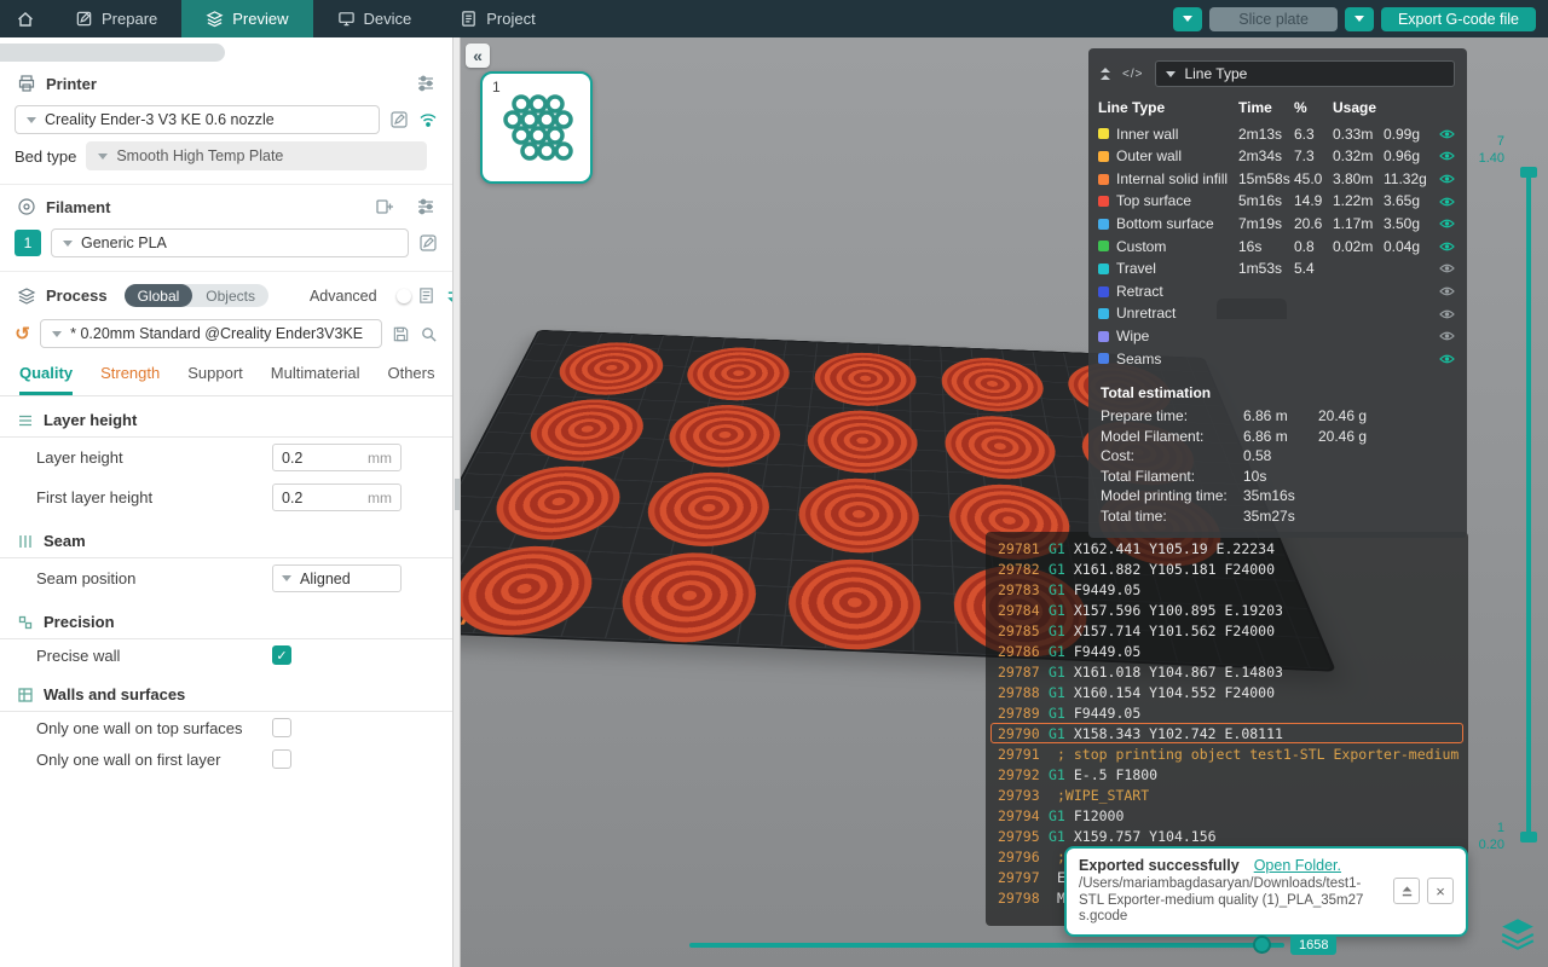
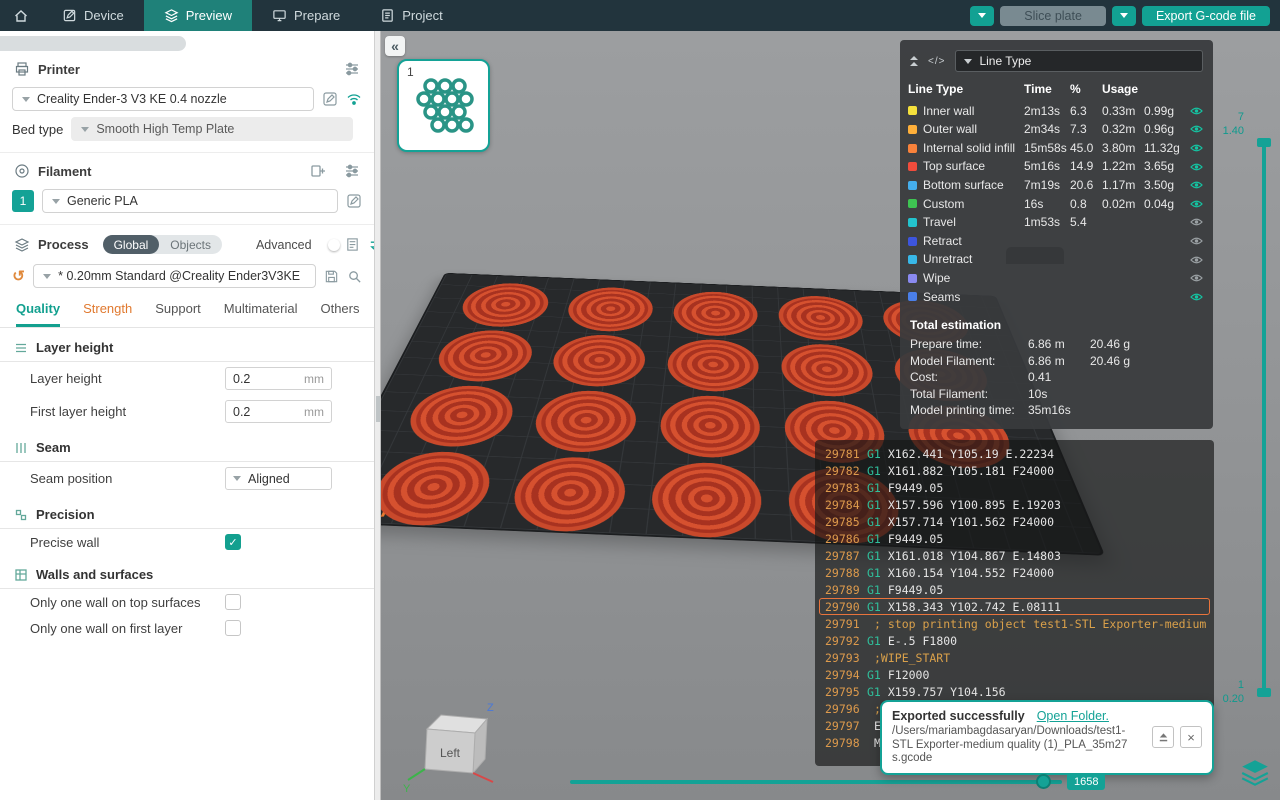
- Prepare
+ Device
  Preview
- Device
+ Prepare
  Project
  Slice plate
  Export G-code file
  Printer
- Creality Ender-3 V3 KE 0.6 nozzle
+ Creality Ender-3 V3 KE 0.4 nozzle
  Bed type
  Smooth High Temp Plate
  Filament
  1
  Generic PLA
  Process
  Global
  Objects
  Advanced
  ↺
  * 0.20mm Standard @Creality Ender3V3KE
  Quality
  Strength
  Support
  Multimaterial
  Others
  Layer height
  Layer height
  0.2
  mm
  First layer height
  0.2
  mm
  Seam
  Seam position
  Aligned
  Precision
  Precise wall
  Walls and surfaces
  Only one wall on top surfaces
  Only one wall on first layer
  1
  «
  </>
  Line Type
  Line Type
  Time
  %
  Usage
  Inner wall
  2m13s
  6.3
  0.33m
  0.99g
  Outer wall
  2m34s
  7.3
  0.32m
  0.96g
  Internal solid infill
  15m58s
  45.0
  3.80m
  11.32g
  Top surface
  5m16s
  14.9
  1.22m
  3.65g
  Bottom surface
  7m19s
  20.6
  1.17m
  3.50g
  Custom
  16s
  0.8
  0.02m
  0.04g
  Travel
  1m53s
  5.4
  Retract
  Unretract
  Wipe
  Seams
  Total estimation
  Prepare time:
  6.86 m
  20.46 g
  Model Filament:
  6.86 m
  20.46 g
  Cost:
- 0.58
+ 0.41
  Total Filament:
  10s
  Model printing time:
  35m16s
- Total time:
- 35m27s
  29781
  G1
  X162.441 Y105.19 E.22234
  29782
  G1
  X161.882 Y105.181 F24000
  29783
  G1
  F9449.05
  29784
  G1
  X157.596 Y100.895 E.19203
  29785
  G1
  X157.714 Y101.562 F24000
  29786
  G1
  F9449.05
  29787
  G1
  X161.018 Y104.867 E.14803
  29788
  G1
  X160.154 Y104.552 F24000
  29789
  G1
  F9449.05
  29790
  G1
  X158.343 Y102.742 E.08111
  29791
  ; stop printing object test1-STL Exporter-medium
  29792
  G1
  E-.5 F1800
  29793
  ;WIPE_START
  29794
  G1
  F12000
  29795
  G1
  X159.757 Y104.156
  29796
  29797
  29798
  Exported successfully
  Open Folder.
  /Users/mariambagdasaryan/Downloads/test1-STL Exporter-medium quality (1)_PLA_35m27s.gcode
  ×
  1658
  7
  1.40
  1
  0.20
+ Left
+ Y
+ Z
